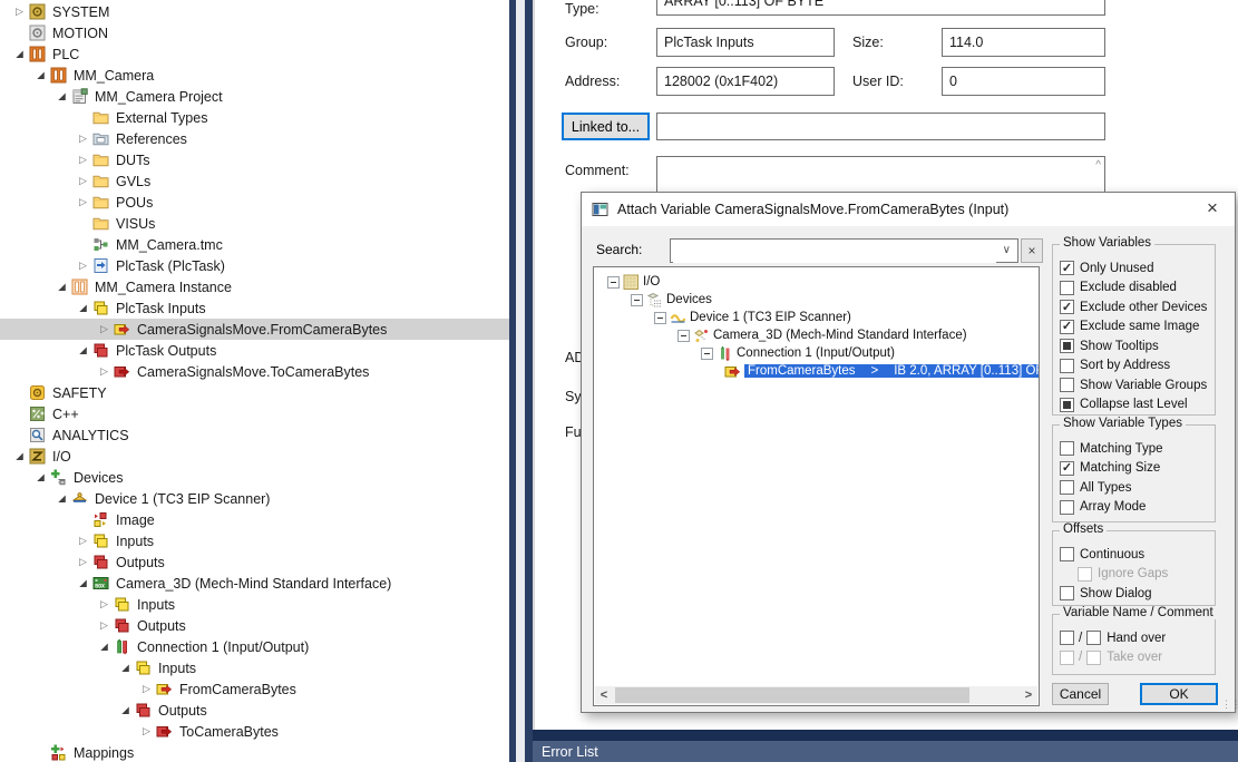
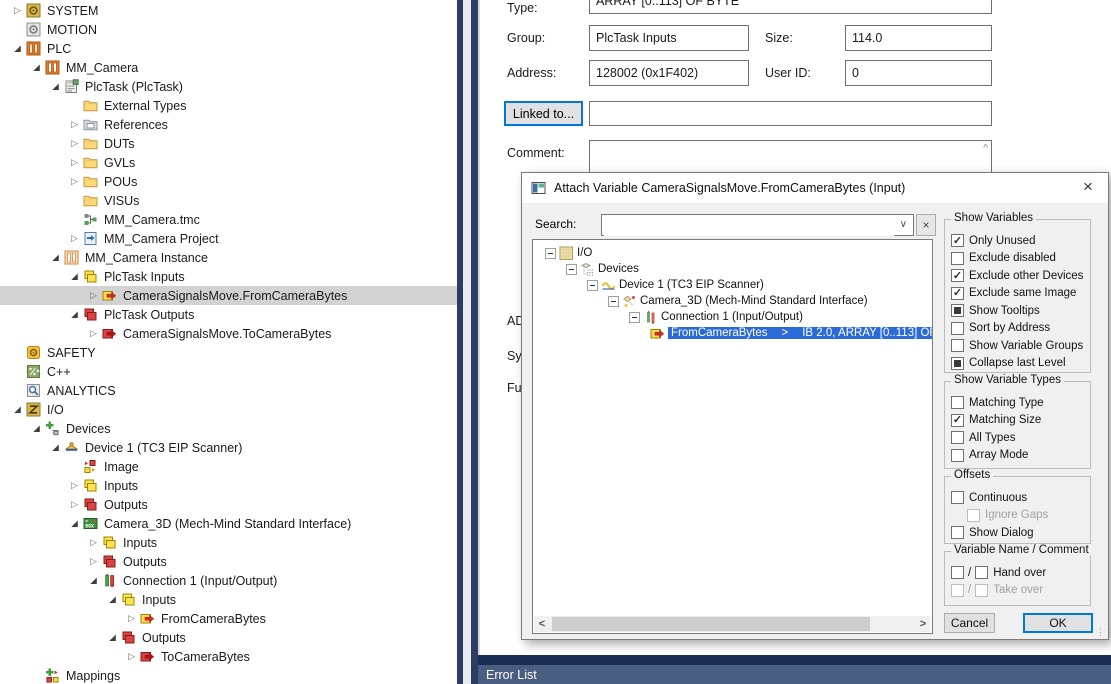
  ▷
  SYSTEM
  MOTION
  ◢
  PLC
  ◢
  MM_Camera
  ◢
- MM_Camera Project
+ PlcTask (PlcTask)
  External Types
  ▷
  References
  ▷
  DUTs
  ▷
  GVLs
  ▷
  POUs
  VISUs
  MM_Camera.tmc
  ▷
- PlcTask (PlcTask)
+ MM_Camera Project
  ◢
  MM_Camera Instance
  ◢
  PlcTask Inputs
  ▷
  CameraSignalsMove.FromCameraBytes
  ◢
  PlcTask Outputs
  ▷
  CameraSignalsMove.ToCameraBytes
  SAFETY
  C++
  ANALYTICS
  ◢
  I/O
  ◢
  Devices
  ◢
  Device 1 (TC3 EIP Scanner)
  Image
  ▷
  Inputs
  ▷
  Outputs
  ◢
  Camera_3D (Mech-Mind Standard Interface)
  ▷
  Inputs
  ▷
  Outputs
  ◢
  Connection 1 (Input/Output)
  ◢
  Inputs
  ▷
  FromCameraBytes
  ◢
  Outputs
  ▷
  ToCameraBytes
  Mappings
  Type:
  ARRAY [0..113] OF BYTE
  Group:
  PlcTask Inputs
  Size:
  114.0
  Address:
  128002 (0x1F402)
  User ID:
  0
  Linked to...
  Comment:
  ^
  AD
  Sy
  Fu
  Attach Variable CameraSignalsMove.FromCameraBytes (Input)
  ×
  Search:
  ∨
  ×
  I/O
  Devices
  Device 1 (TC3 EIP Scanner)
  Camera_3D (Mech-Mind Standard Interface)
  Connection 1 (Input/Output)
  FromCameraBytes
  >
  IB 2.0, ARRAY [0..113] O
  <
  >
  Show Variables
  Only Unused
  Exclude disabled
  Exclude other Devices
  Exclude same Image
  Show Tooltips
  Sort by Address
  Show Variable Groups
  Collapse last Level
  Show Variable Types
  Matching Type
  Matching Size
  All Types
  Array Mode
  Offsets
  Continuous
  Ignore Gaps
  Show Dialog
  Variable Name / Comment
  /
  Hand over
  /
  Take over
  Cancel
  OK
  ⋮⋮
  Error List
